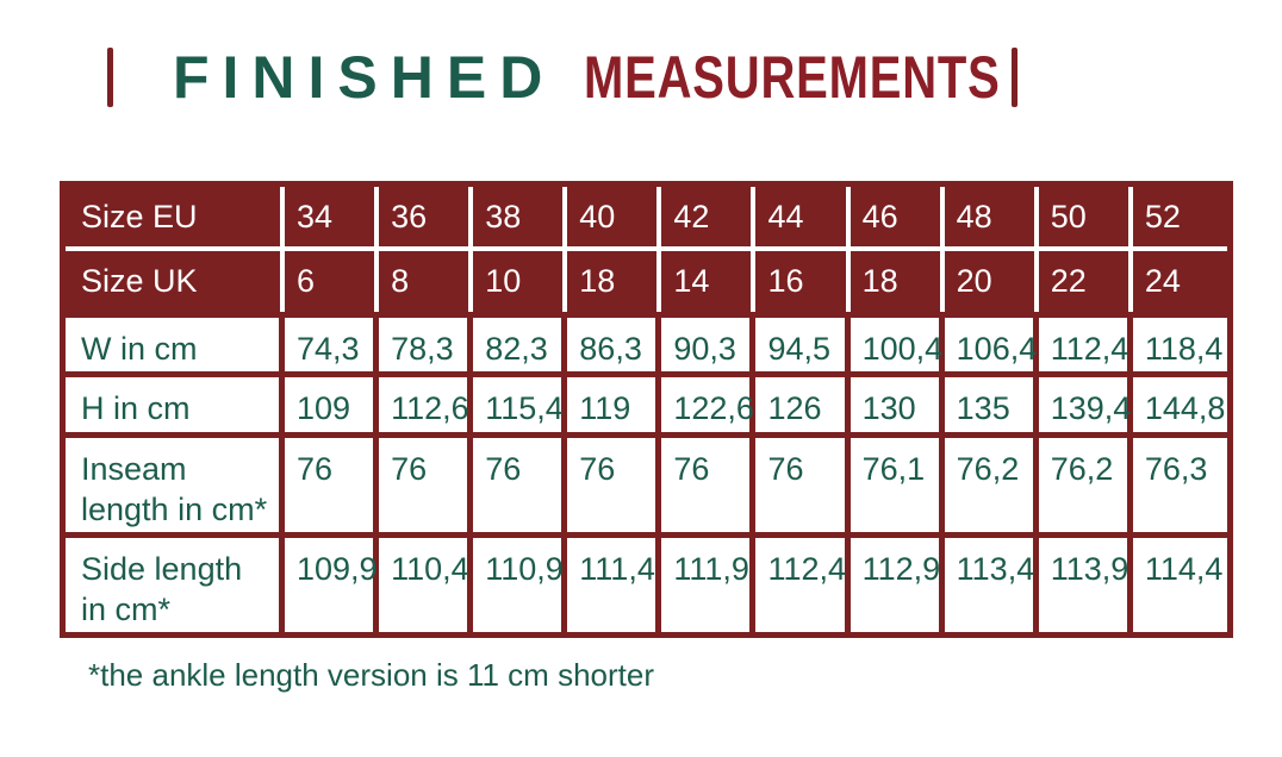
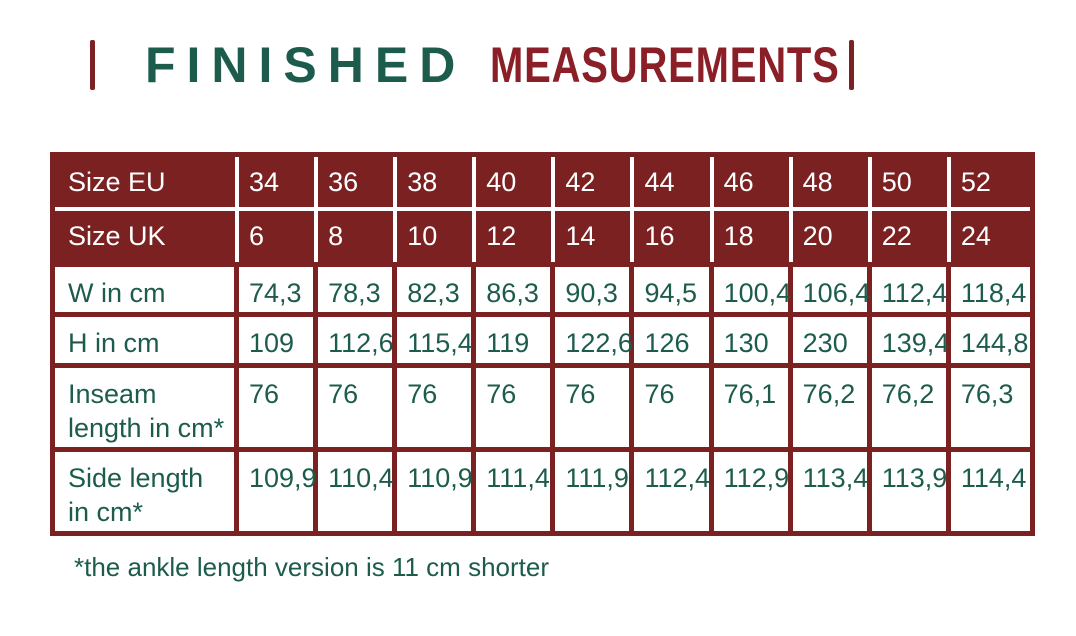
  FINISHED
  MEASUREMENTS
  Size EU	34	36	38	40	42	44	46	48	50	52
- Size UK	6	8	10	18	14	16	18	20	22	24
+ Size UK	6	8	10	12	14	16	18	20	22	24
  W in cm	74,3	78,3	82,3	86,3	90,3	94,5	100,4	106,4	112,4	118,4
- H in cm	109	112,6	115,4	119	122,6	126	130	135	139,4	144,8
+ H in cm	109	112,6	115,4	119	122,6	126	130	230	139,4	144,8
  Inseam length in cm*	76	76	76	76	76	76	76,1	76,2	76,2	76,3
  Side length in cm*	109,9	110,4	110,9	111,4	111,9	112,4	112,9	113,4	113,9	114,4
  *the ankle length version is 11 cm shorter
